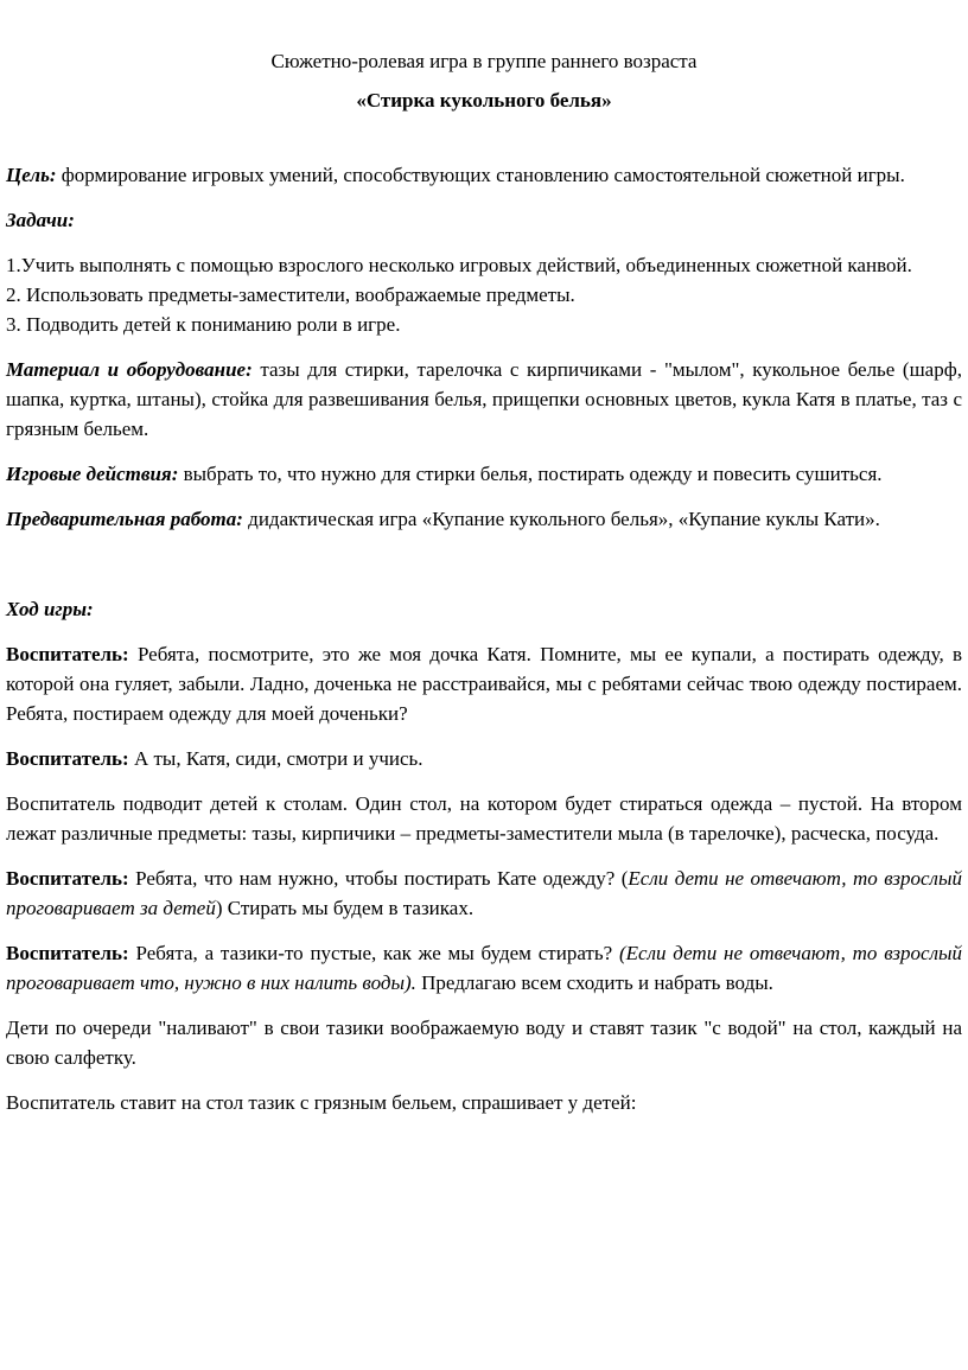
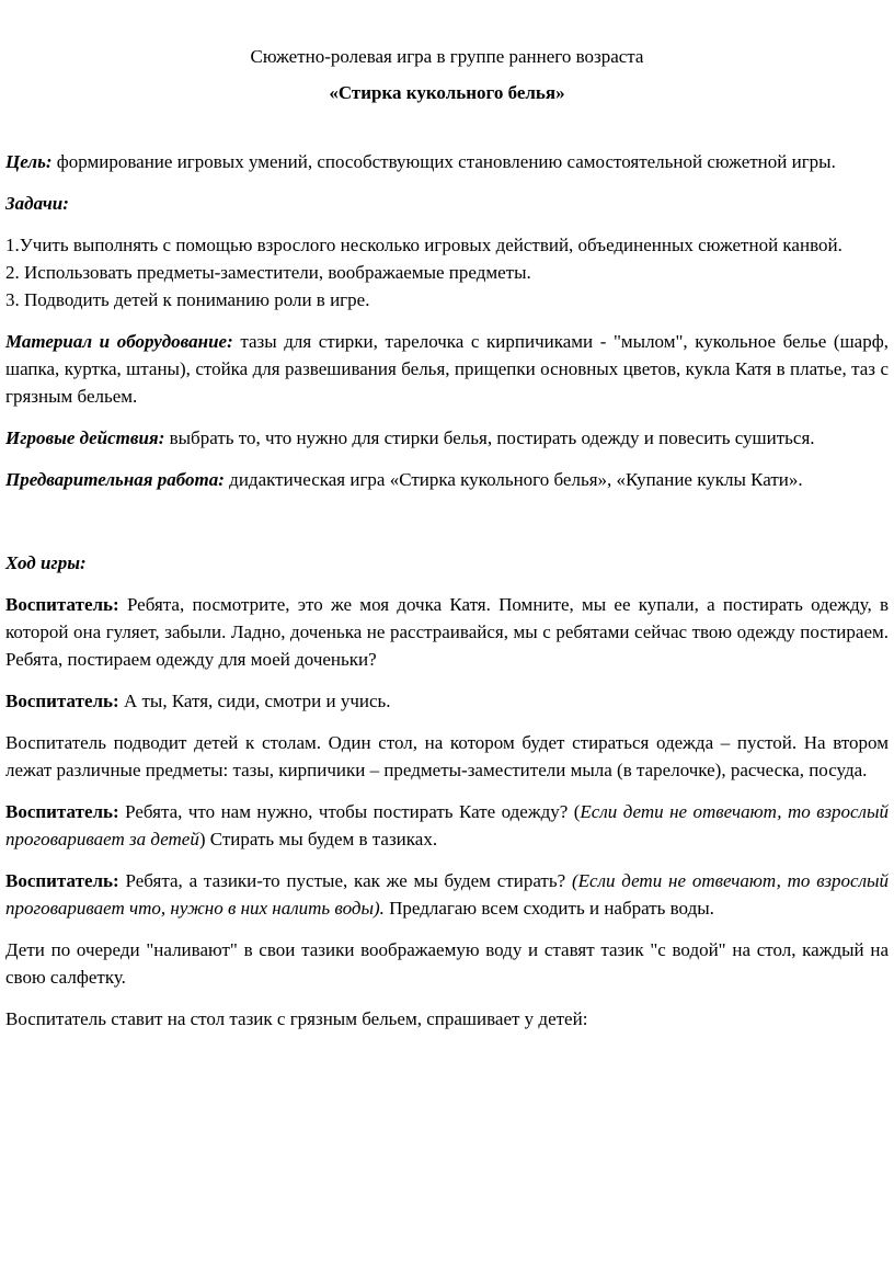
  Сюжетно-ролевая игра в группе раннего возраста
  «Стирка кукольного белья»
  Цель: формирование игровых умений, способствующих становлению самостоятельной сюжетной игры.
  Задачи:
  1.Учить выполнять с помощью взрослого несколько игровых действий, объединенных сюжетной канвой.
  2. Использовать предметы-заместители, воображаемые предметы.
  3. Подводить детей к пониманию роли в игре.
  Материал и оборудование: тазы для стирки, тарелочка с кирпичиками - "мылом", кукольное белье (шарф, шапка, куртка, штаны), стойка для развешивания белья, прищепки основных цветов, кукла Катя в платье, таз с грязным бельем.
  Игровые действия: выбрать то, что нужно для стирки белья, постирать одежду и повесить сушиться.
- Предварительная работа: дидактическая игра «Купание кукольного белья», «Купание куклы Кати».
+ Предварительная работа: дидактическая игра «Стирка кукольного белья», «Купание куклы Кати».
  Ход игры:
  Воспитатель: Ребята, посмотрите, это же моя дочка Катя. Помните, мы ее купали, а постирать одежду, в которой она гуляет, забыли. Ладно, доченька не расстраивайся, мы с ребятами сейчас твою одежду постираем. Ребята, постираем одежду для моей доченьки?
  Воспитатель: А ты, Катя, сиди, смотри и учись.
  Воспитатель подводит детей к столам. Один стол, на котором будет стираться одежда – пустой. На втором лежат различные предметы: тазы, кирпичики – предметы-заместители мыла (в тарелочке), расческа, посуда.
  Воспитатель: Ребята, что нам нужно, чтобы постирать Кате одежду? (Если дети не отвечают, то взрослый проговаривает за детей) Стирать мы будем в тазиках.
  Воспитатель: Ребята, а тазики-то пустые, как же мы будем стирать? (Если дети не отвечают, то взрослый проговаривает что, нужно в них налить воды). Предлагаю всем сходить и набрать воды.
  Дети по очереди "наливают" в свои тазики воображаемую воду и ставят тазик "с водой" на стол, каждый на свою салфетку.
  Воспитатель ставит на стол тазик с грязным бельем, спрашивает у детей:
